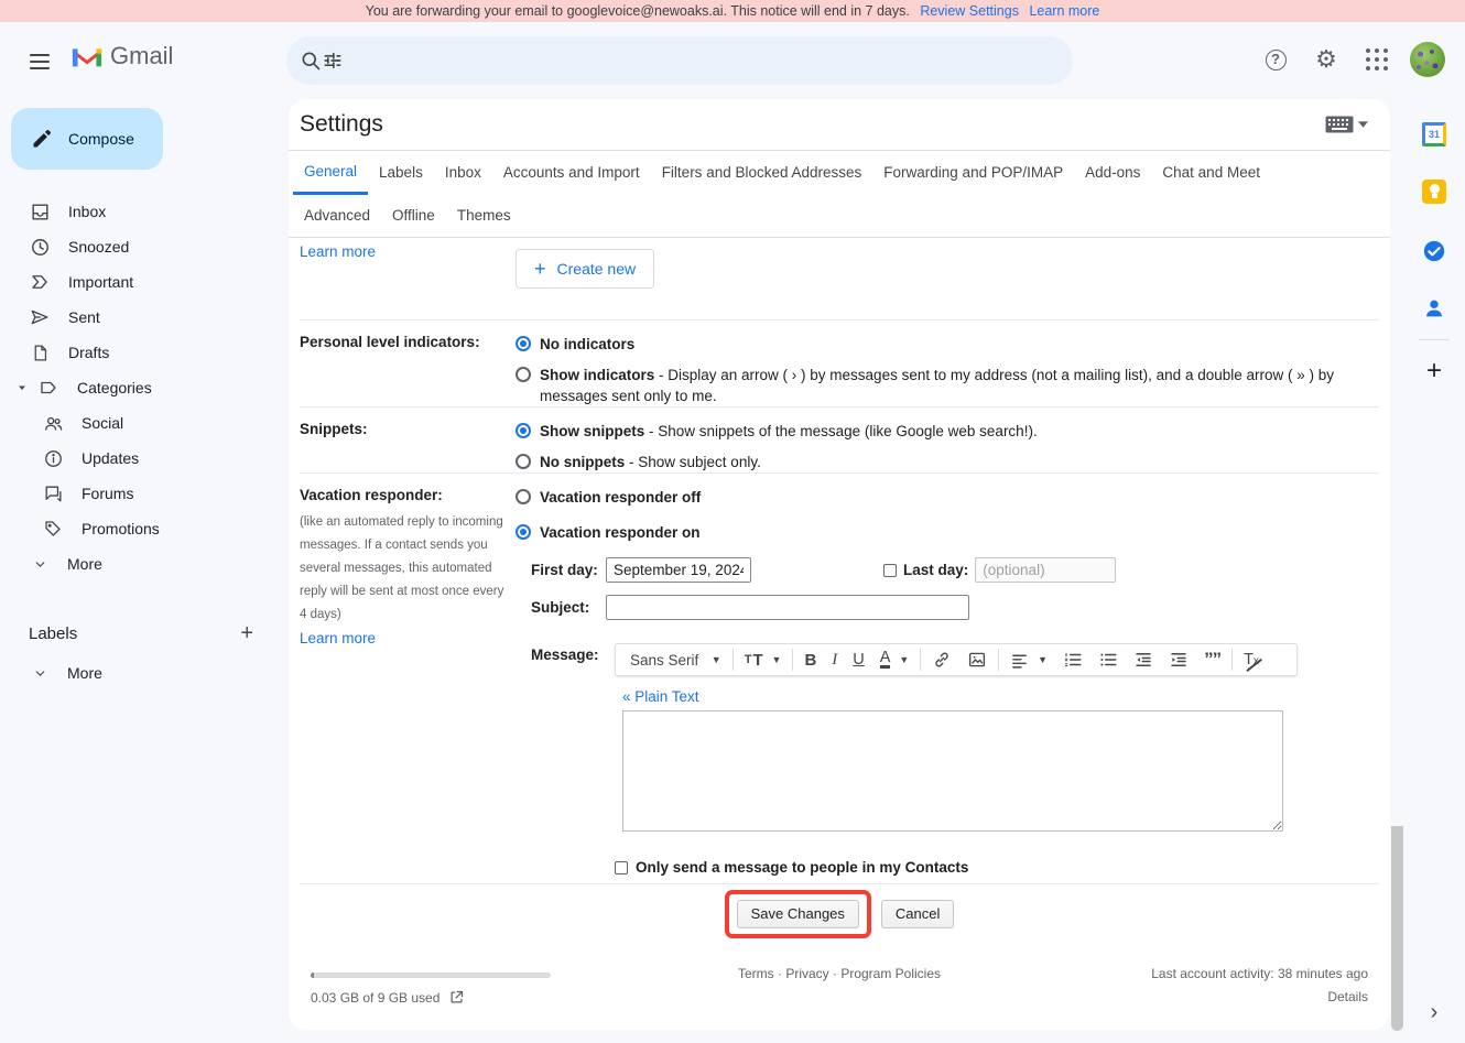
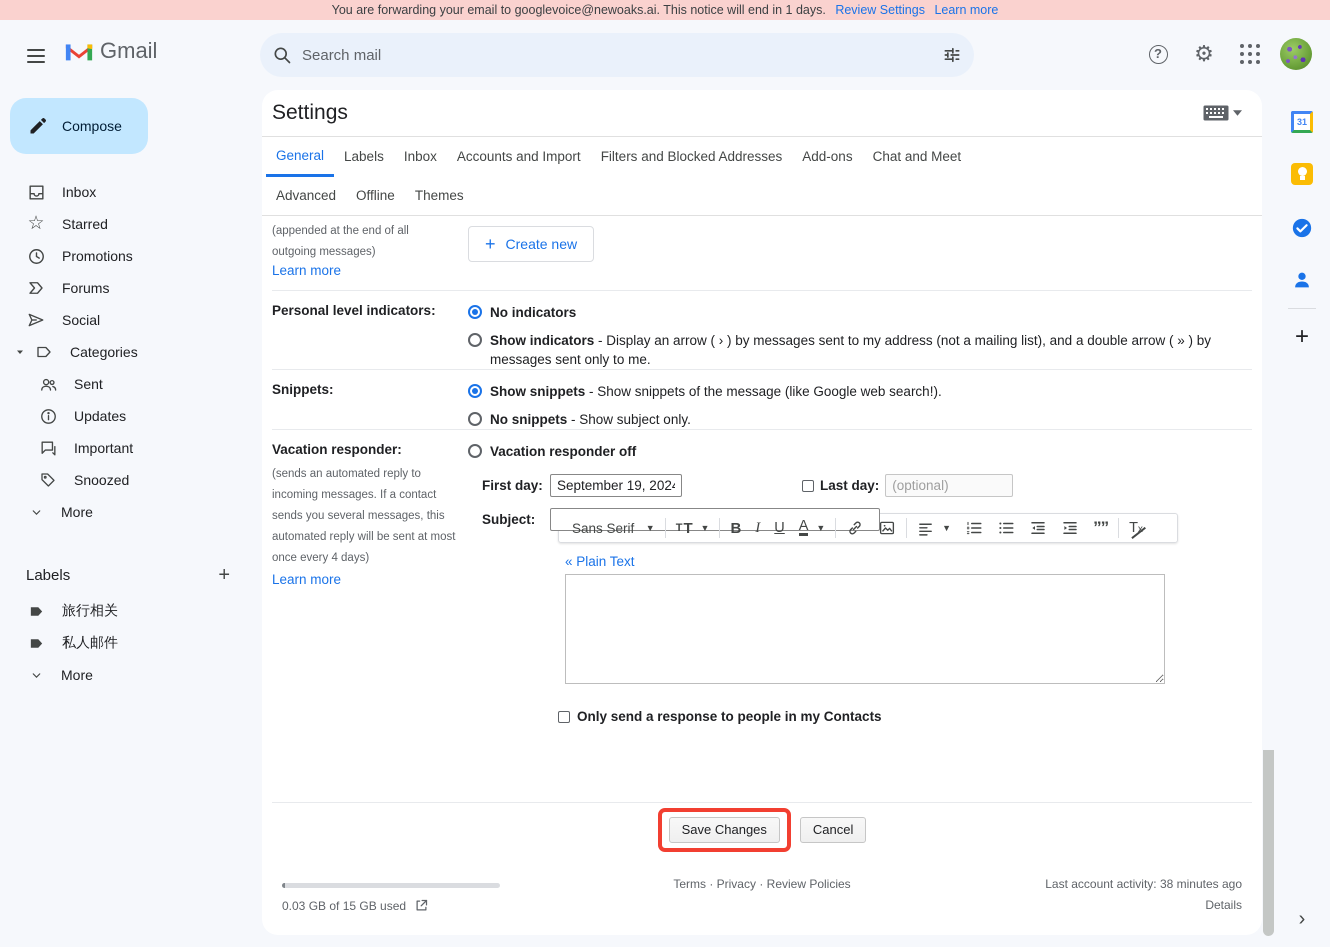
- You are forwarding your email to googlevoice@newoaks.ai. This notice will end in 7 days. Review Settings Learn more
+ You are forwarding your email to googlevoice@newoaks.ai. This notice will end in 1 days. Review Settings Learn more
  Gmail
+ Search mail
  ?
  ⚙
  Compose
  Inbox
+ ☆
+ Starred
- Snoozed
+ Promotions
- Important
+ Forums
- Sent
+ Social
- Drafts
  Categories
- Social
+ Sent
  Updates
- Forums
+ Important
- Promotions
+ Snoozed
  More
  Labels
  +
+ 旅行相关
+ 私人邮件
  More
  Settings
  General
  Labels
  Inbox
  Accounts and Import
  Filters and Blocked Addresses
- Forwarding and POP/IMAP
  Add-ons
  Chat and Meet
  Advanced
  Offline
  Themes
+ (appended at the end of all
+ outgoing messages)
  Learn more
  +
  Create new
  Personal level indicators:
  No indicators
  Show indicators - Display an arrow ( › ) by messages sent to my address (not a mailing list), and a double arrow ( » ) by messages sent only to me.
  Snippets:
  Show snippets - Show snippets of the message (like Google web search!).
  No snippets - Show subject only.
  Vacation responder:
- (like an automated reply to incoming messages. If a contact sends you several messages, this automated reply will be sent at most once every 4 days)
+ (sends an automated reply to incoming messages. If a contact sends you several messages, this automated reply will be sent at most once every 4 days)
  Learn more
  Vacation responder off
- Vacation responder on
  First day:
  September 19, 202
  Last day:
  (optional)
  Subject:
- Message:
  Sans Serif
  ▼
  T
  T
  ▼
  B
  I
  U
  A
  ▼
  ▼
  ””
  « Plain Text
- Only send a message to people in my Contacts
+ Only send a response to people in my Contacts
  Save Changes
  Cancel
- 0.03 GB of 9 GB used
+ 0.03 GB of 15 GB used
- Terms · Privacy · Program Policies
+ Terms · Privacy · Review Policies
  Last account activity: 38 minutes ago
  Details
  31
  +
  ›
